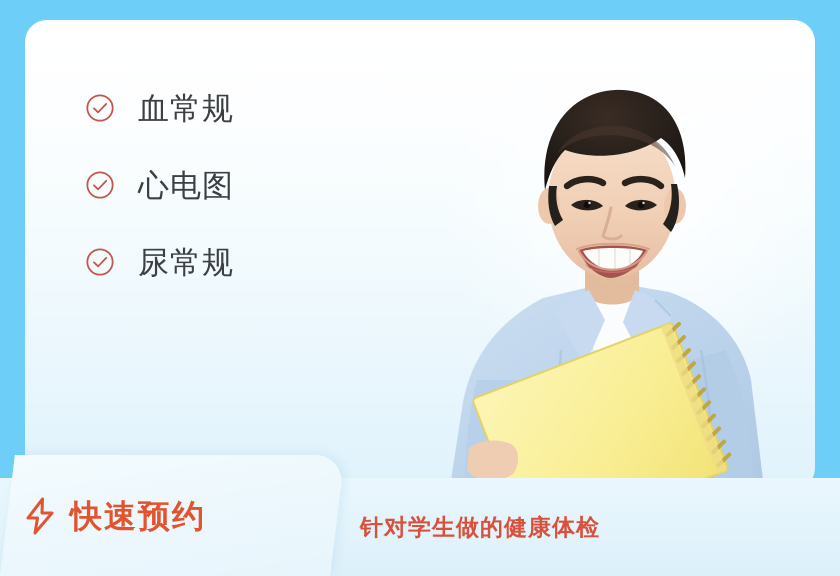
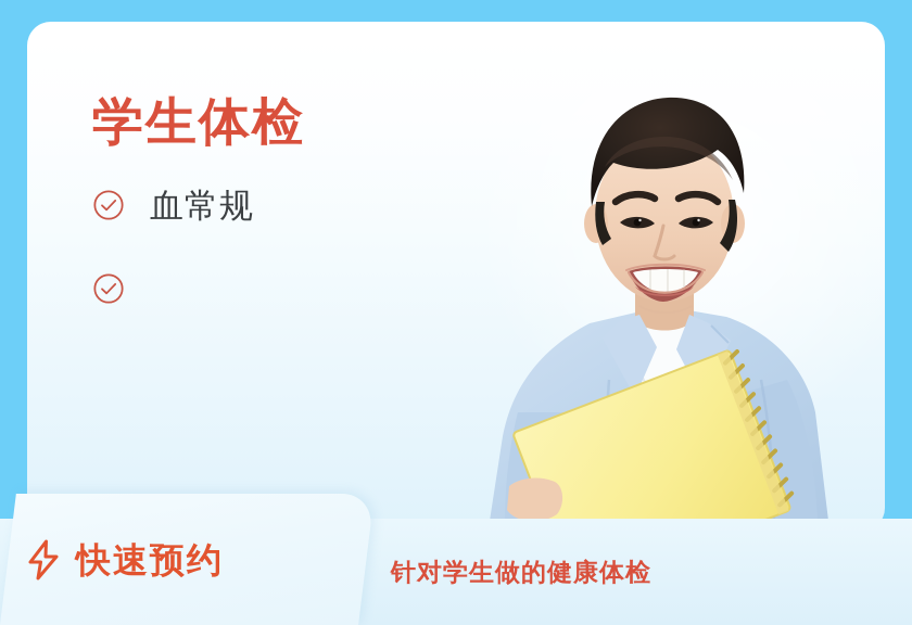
+ 学生体检
  血常规
- 心电图
- 尿常规
  针对学生做的健康体检
  快速预约
